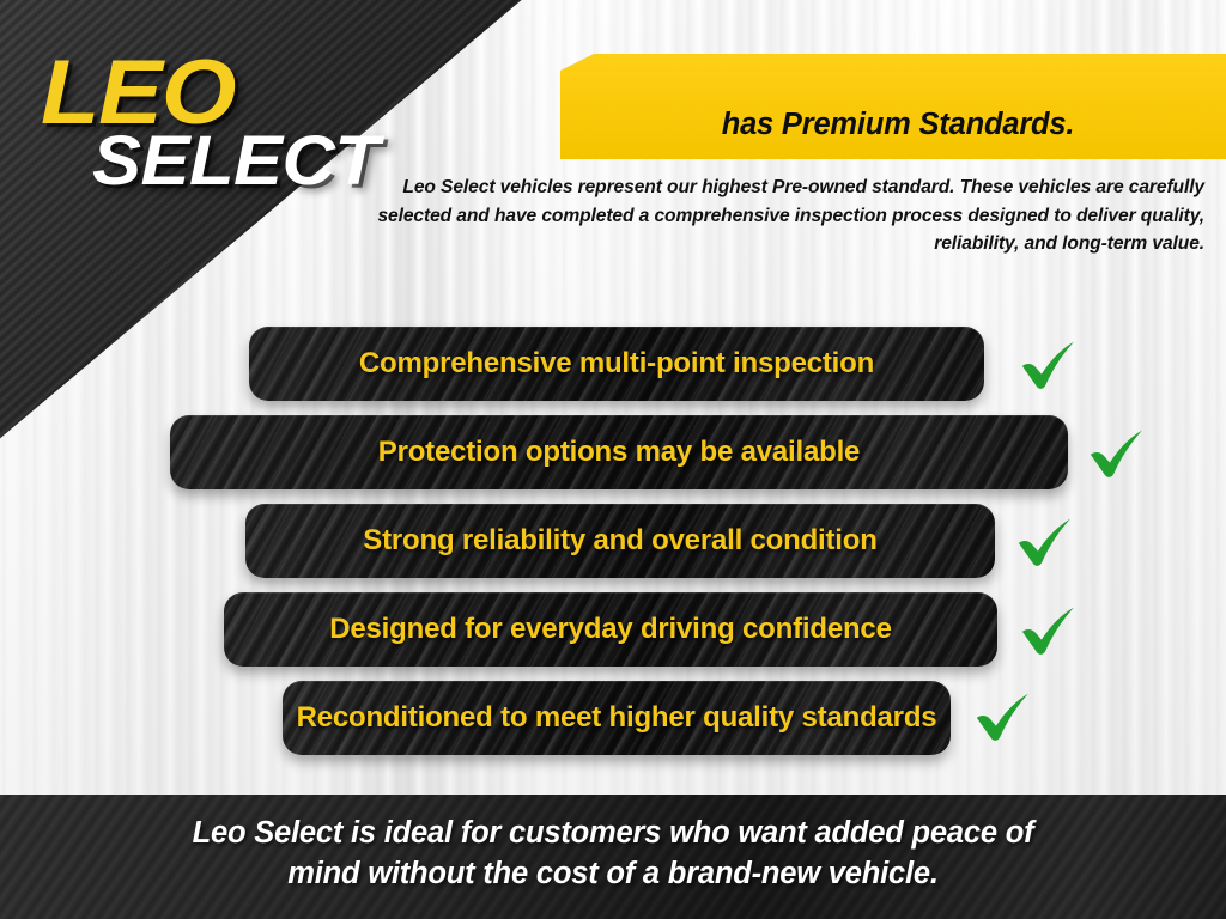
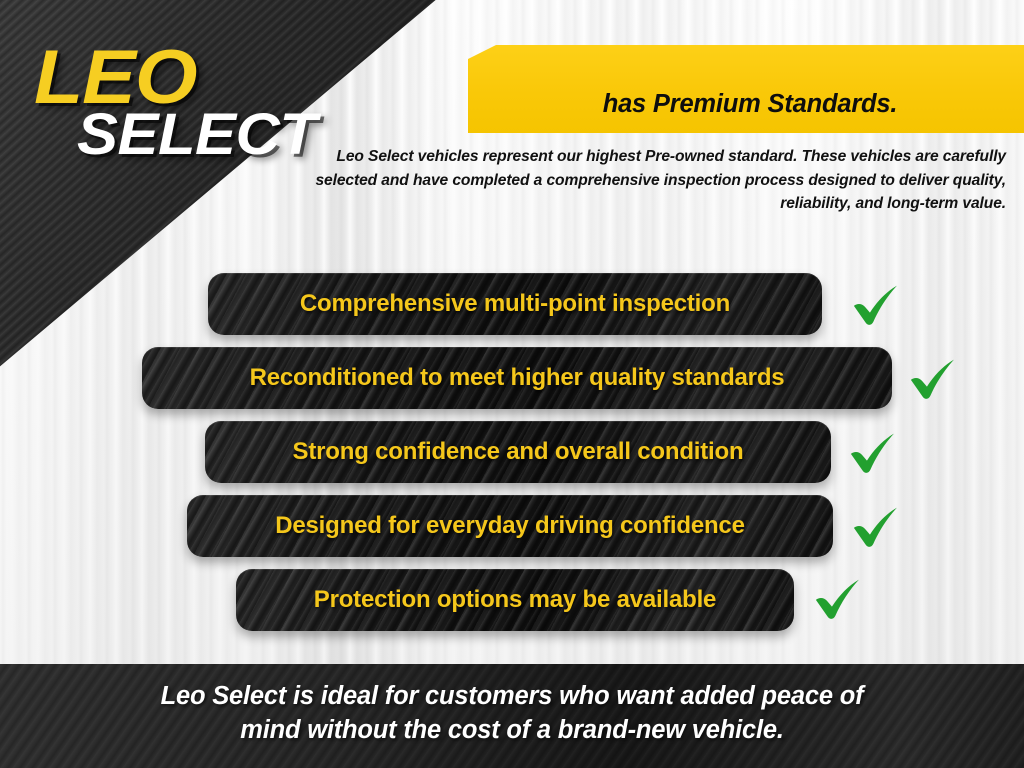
  LEO
  SELECT
  has Premium Standards.
  Leo Select vehicles represent our highest Pre-owned standard. These vehicles are carefully selected and have completed a comprehensive inspection process designed to deliver quality, reliability, and long-term value.
  Comprehensive multi-point inspection
- Protection options may be available
+ Reconditioned to meet higher quality standards
- Strong reliability and overall condition
+ Strong confidence and overall condition
  Designed for everyday driving confidence
- Reconditioned to meet higher quality standards
+ Protection options may be available
  Leo Select is ideal for customers who want added peace of
  mind without the cost of a brand-new vehicle.
